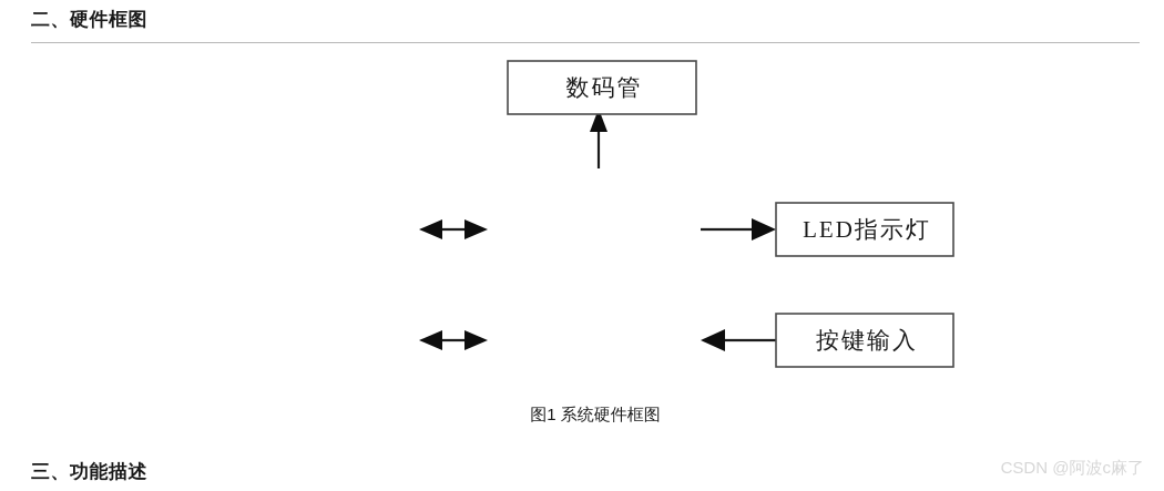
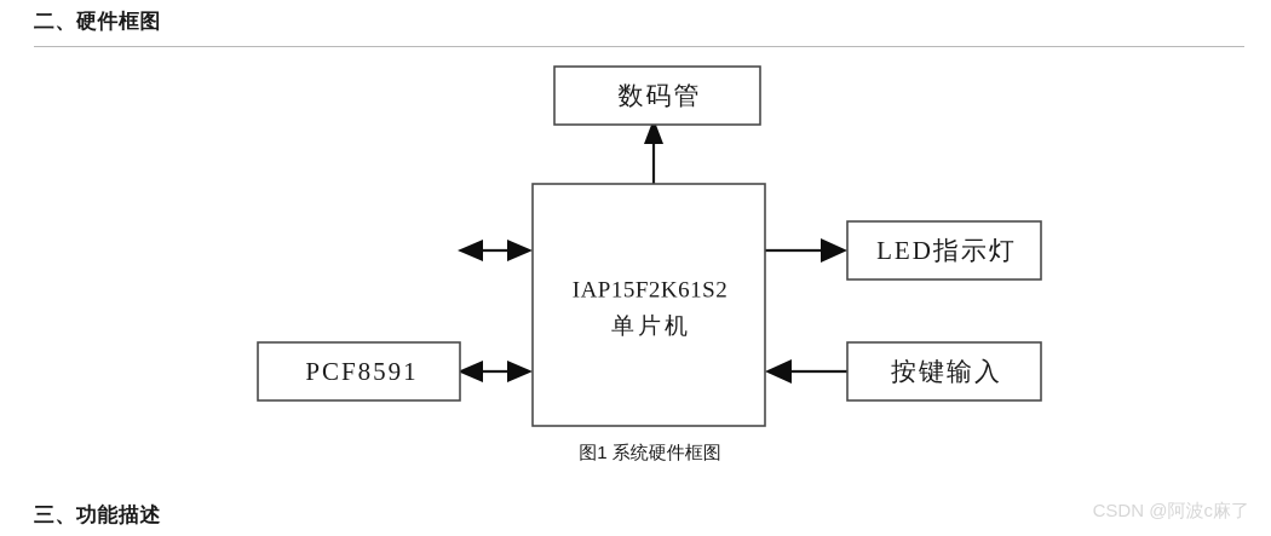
  二、硬件框图
  数码管
+ IAP15F2K61S2
+ 单片机
+ PCF8591
  LED指示灯
  按键输入
  图1 系统硬件框图
  三、功能描述
  CSDN @阿波c麻了
